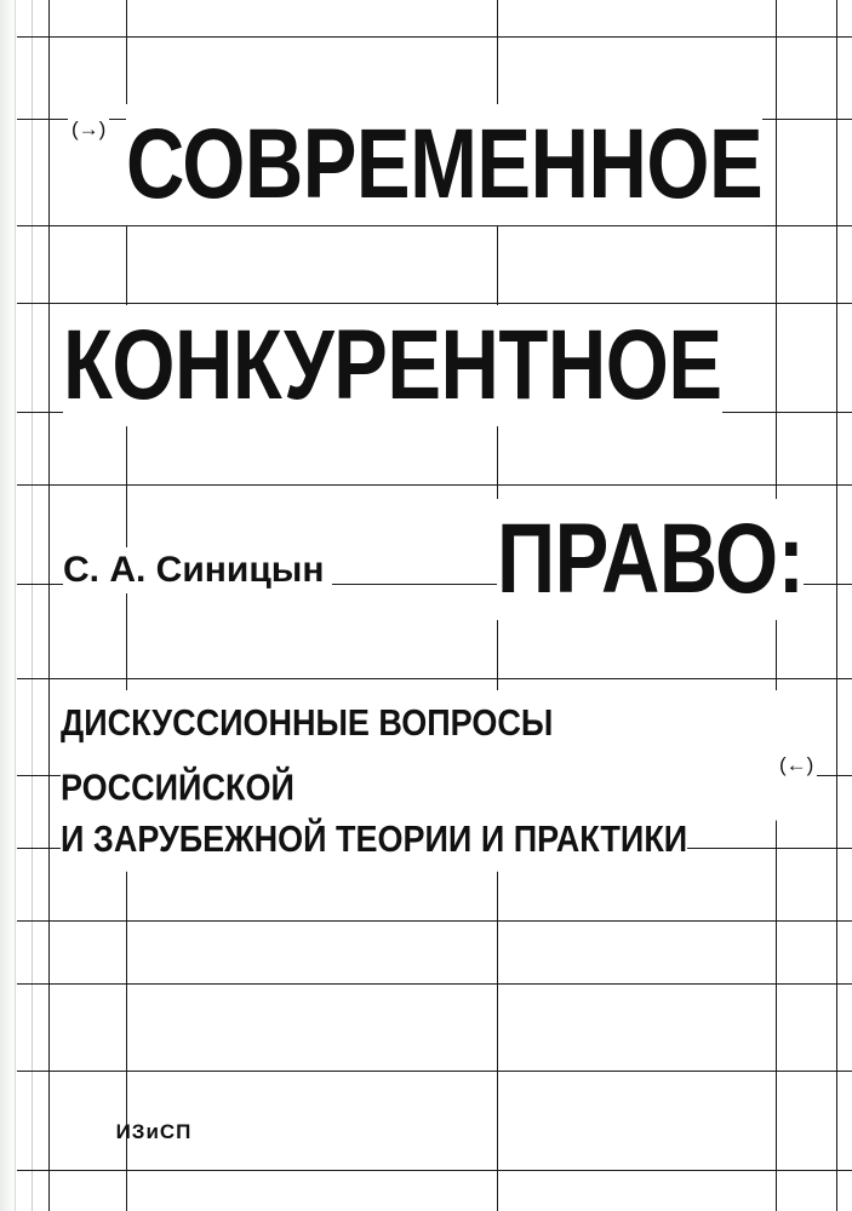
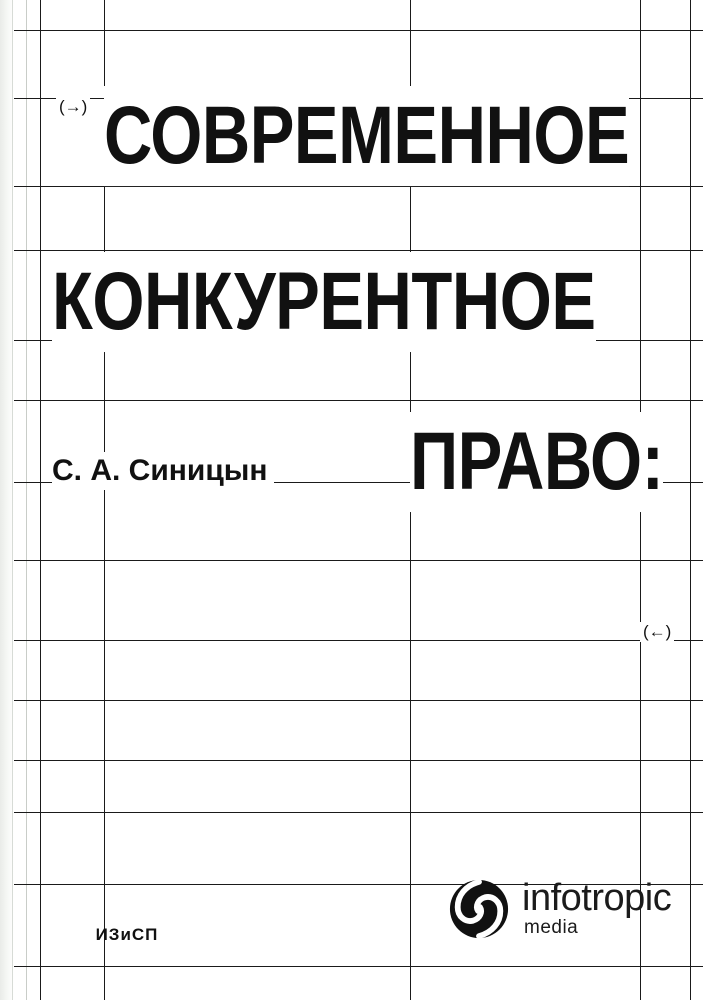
  СОВРЕМЕННОЕ
  КОНКУРЕНТНОЕ
  ПРАВО:
  С. А. Синицын
- ДИСКУССИОННЫЕ ВОПРОСЫ РОССИЙСКОЙ
- И ЗАРУБЕЖНОЙ ТЕОРИИ И ПРАКТИКИ
  (→)
  (←)
  ИЗиСП
+ infotropic
+ media
